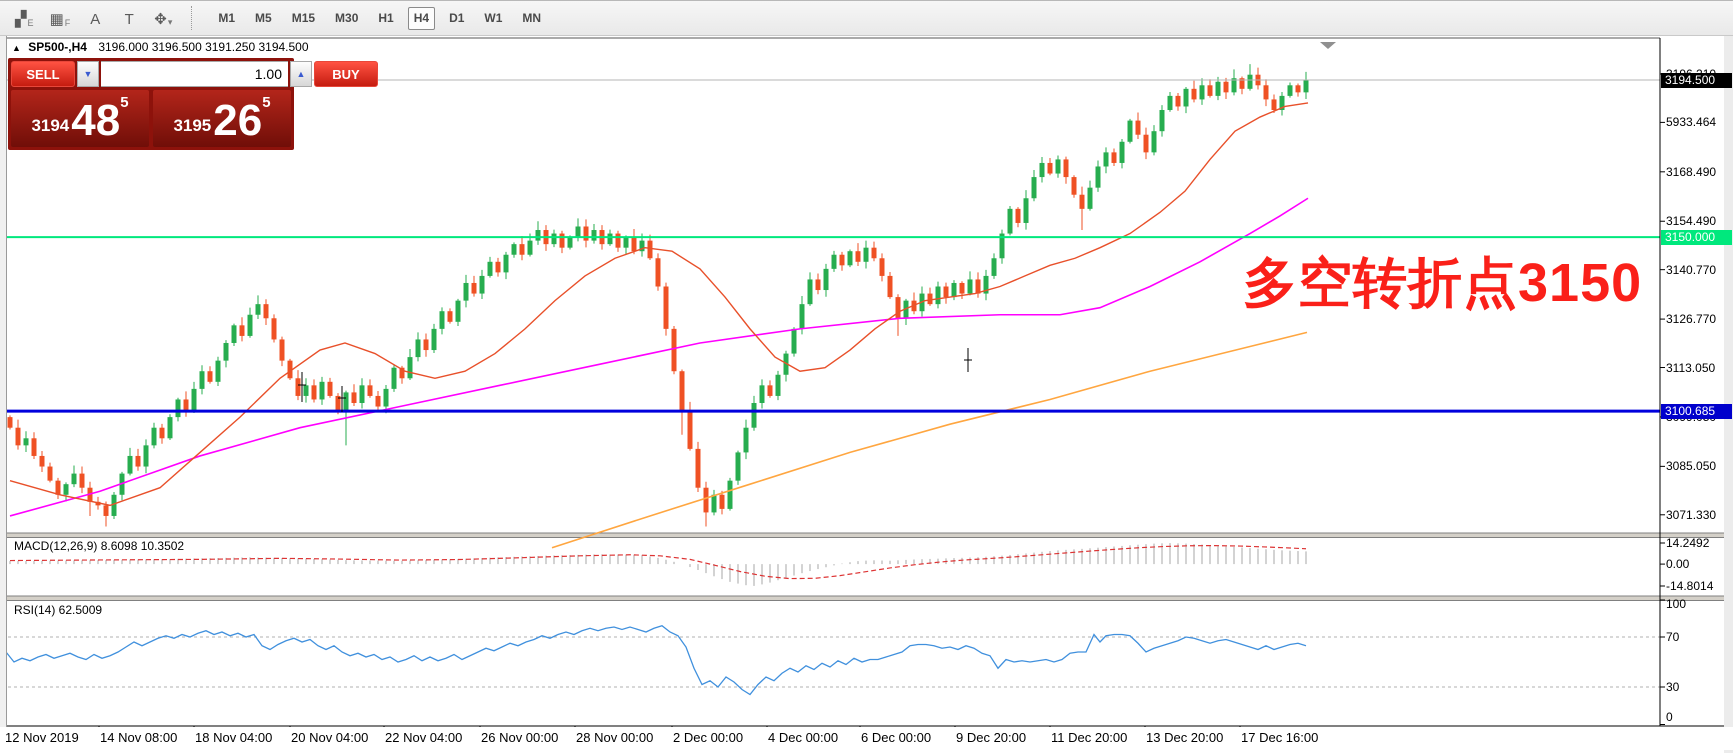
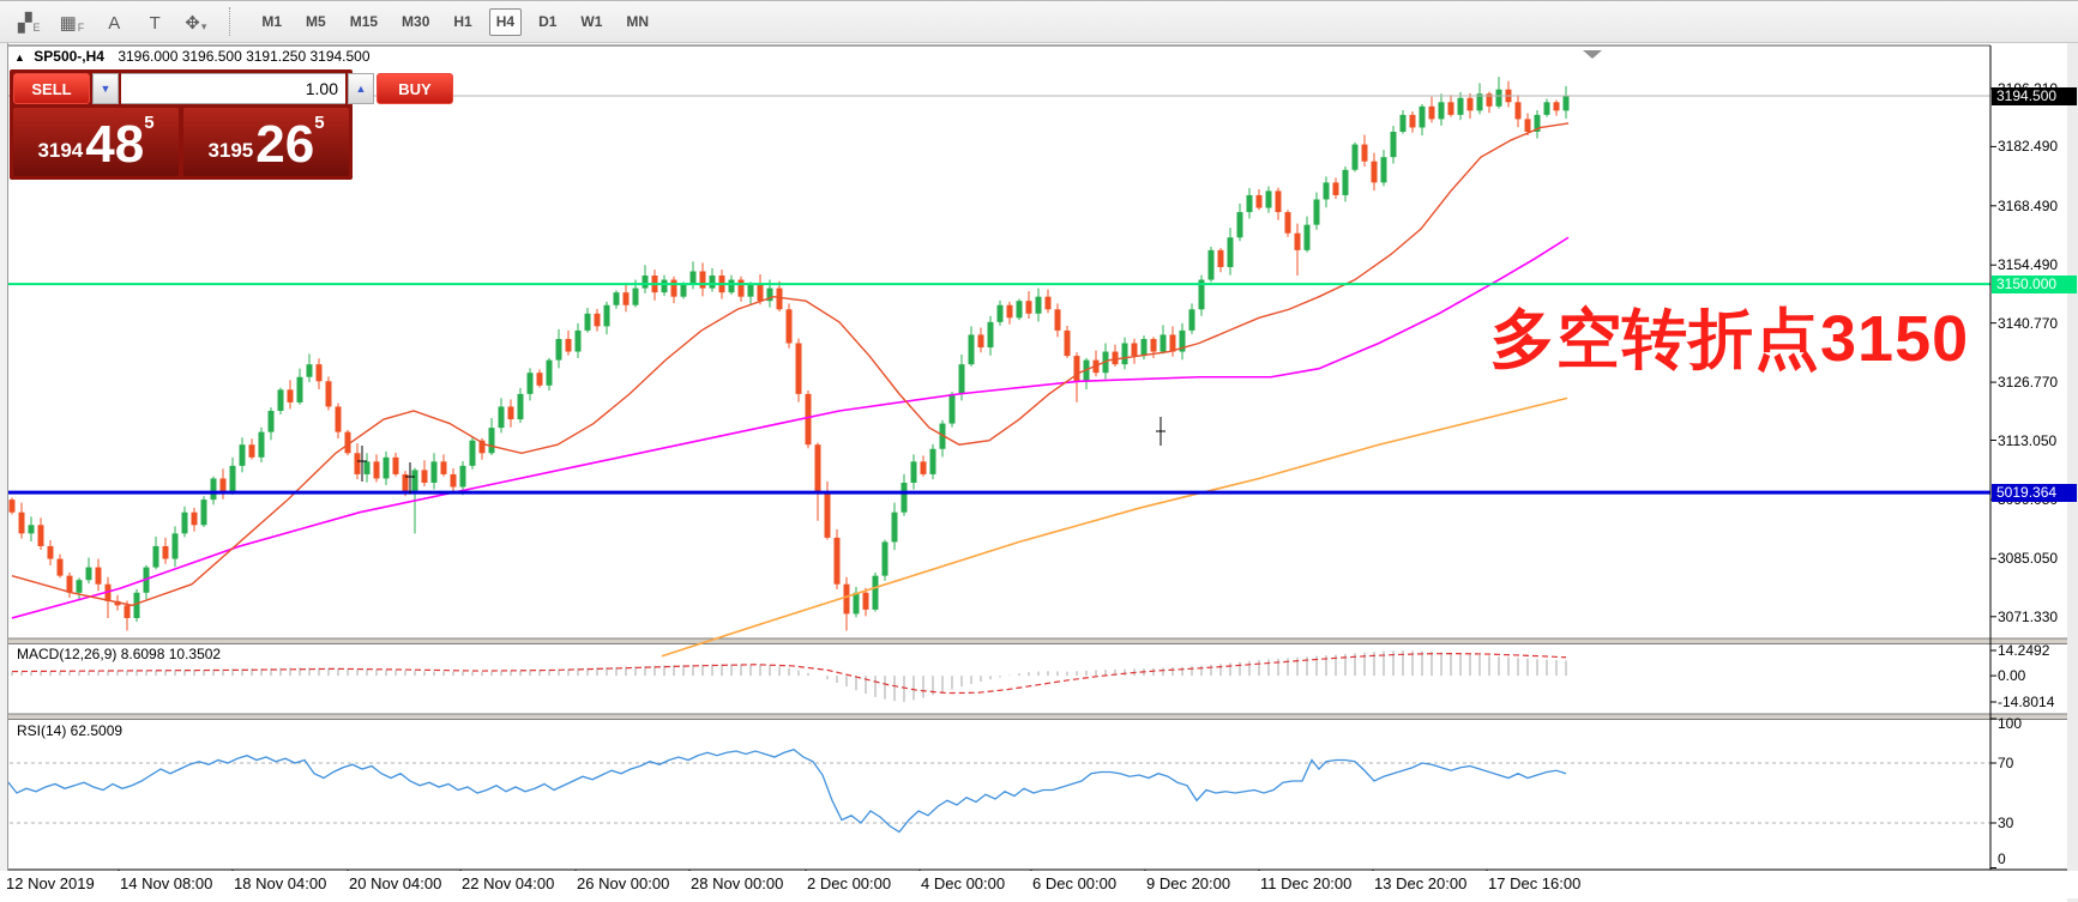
  ▞
  E
  ▦
  F
  A
  T
  ✥
  ▾
  M1
  M5
  M15
  M30
  H1
  H4
  D1
  W1
  MN
  ▲ SP500-,H4 3196.000 3196.500 3191.250 3194.500
  SELL
  ▼
  1.00
  ▲
  BUY
  3194
  48
  5
  3195
  26
  5
  多空转折点3150
  MACD(12,26,9) 8.6098 10.3502
  RSI(14) 62.5009
- 5933.464
+ 3182.490
  3168.490
  3154.490
  3140.770
  3126.770
  3113.050
  3085.050
  3071.330
  14.2492
  0.00
  -14.8014
  100
  70
  30
  0
  3194.500
  3150.000
- 3100.685
+ 5019.364
  12 Nov 2019
  14 Nov 08:00
  18 Nov 04:00
  20 Nov 04:00
  22 Nov 04:00
  26 Nov 00:00
  28 Nov 00:00
  2 Dec 00:00
  4 Dec 00:00
  6 Dec 00:00
  9 Dec 20:00
  11 Dec 20:00
  13 Dec 20:00
  17 Dec 16:00
